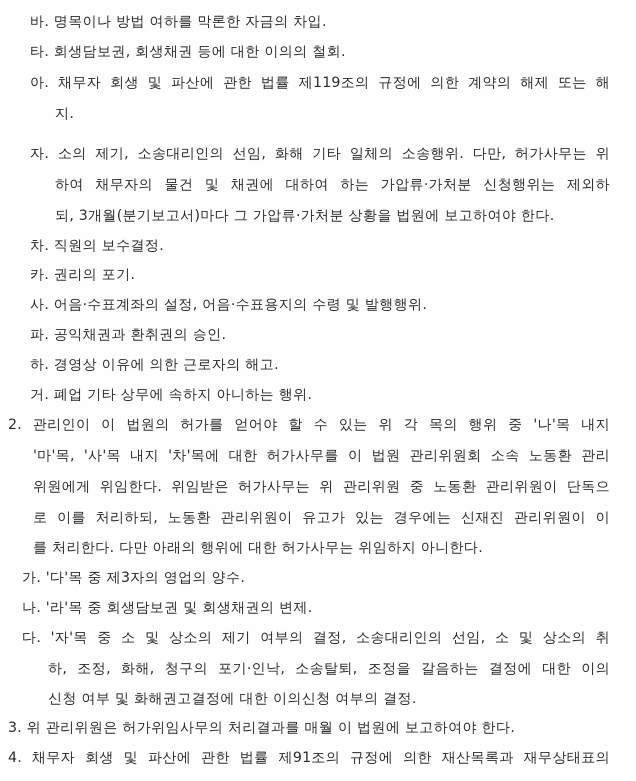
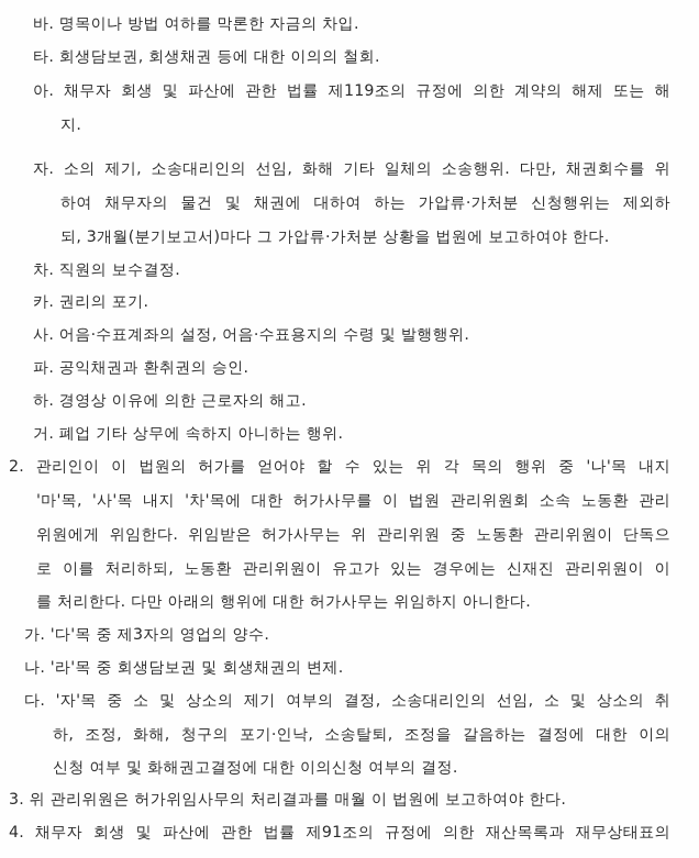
  바. 명목이나 방법 여하를 막론한 자금의 차입.
  타. 회생담보권, 회생채권 등에 대한 이의의 철회.
  아. 채무자 회생 및 파산에 관한 법률 제119조의 규정에 의한 계약의 해제 또는 해
  지.
- 자. 소의 제기, 소송대리인의 선임, 화해 기타 일체의 소송행위. 다만, 허가사무는 위
+ 자. 소의 제기, 소송대리인의 선임, 화해 기타 일체의 소송행위. 다만, 채권회수를 위
  하여 채무자의 물건 및 채권에 대하여 하는 가압류·가처분 신청행위는 제외하
  되, 3개월(분기보고서)마다 그 가압류·가처분 상황을 법원에 보고하여야 한다.
  차. 직원의 보수결정.
  카. 권리의 포기.
  사. 어음·수표계좌의 설정, 어음·수표용지의 수령 및 발행행위.
  파. 공익채권과 환취권의 승인.
  하. 경영상 이유에 의한 근로자의 해고.
  거. 폐업 기타 상무에 속하지 아니하는 행위.
  2. 관리인이 이 법원의 허가를 얻어야 할 수 있는 위 각 목의 행위 중 '나'목 내지
  '마'목, '사'목 내지 '차'목에 대한 허가사무를 이 법원 관리위원회 소속 노동환 관리
  위원에게 위임한다. 위임받은 허가사무는 위 관리위원 중 노동환 관리위원이 단독으
  로 이를 처리하되, 노동환 관리위원이 유고가 있는 경우에는 신재진 관리위원이 이
  를 처리한다. 다만 아래의 행위에 대한 허가사무는 위임하지 아니한다.
  가. '다'목 중 제3자의 영업의 양수.
  나. '라'목 중 회생담보권 및 회생채권의 변제.
  다. '자'목 중 소 및 상소의 제기 여부의 결정, 소송대리인의 선임, 소 및 상소의 취
  하, 조정, 화해, 청구의 포기·인낙, 소송탈퇴, 조정을 갈음하는 결정에 대한 이의
  신청 여부 및 화해권고결정에 대한 이의신청 여부의 결정.
  3. 위 관리위원은 허가위임사무의 처리결과를 매월 이 법원에 보고하여야 한다.
  4. 채무자 회생 및 파산에 관한 법률 제91조의 규정에 의한 재산목록과 재무상태표의
